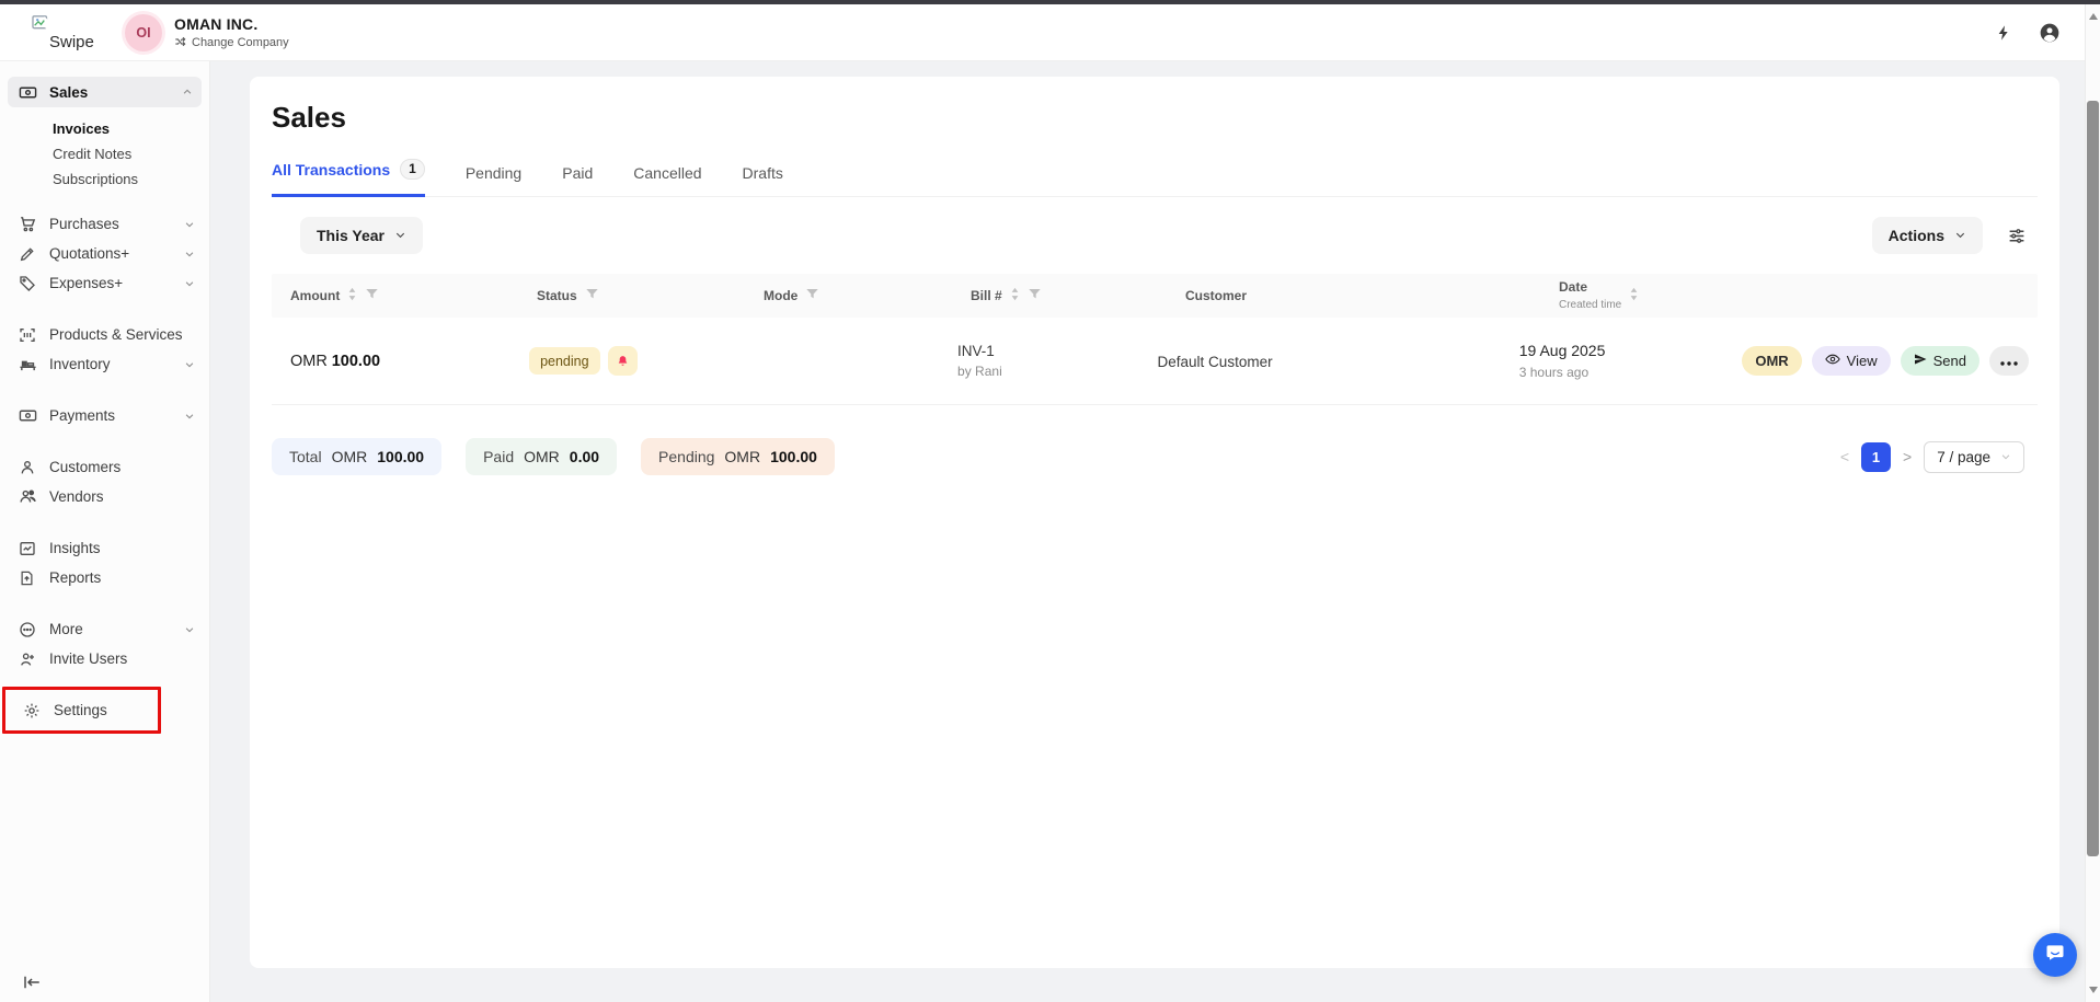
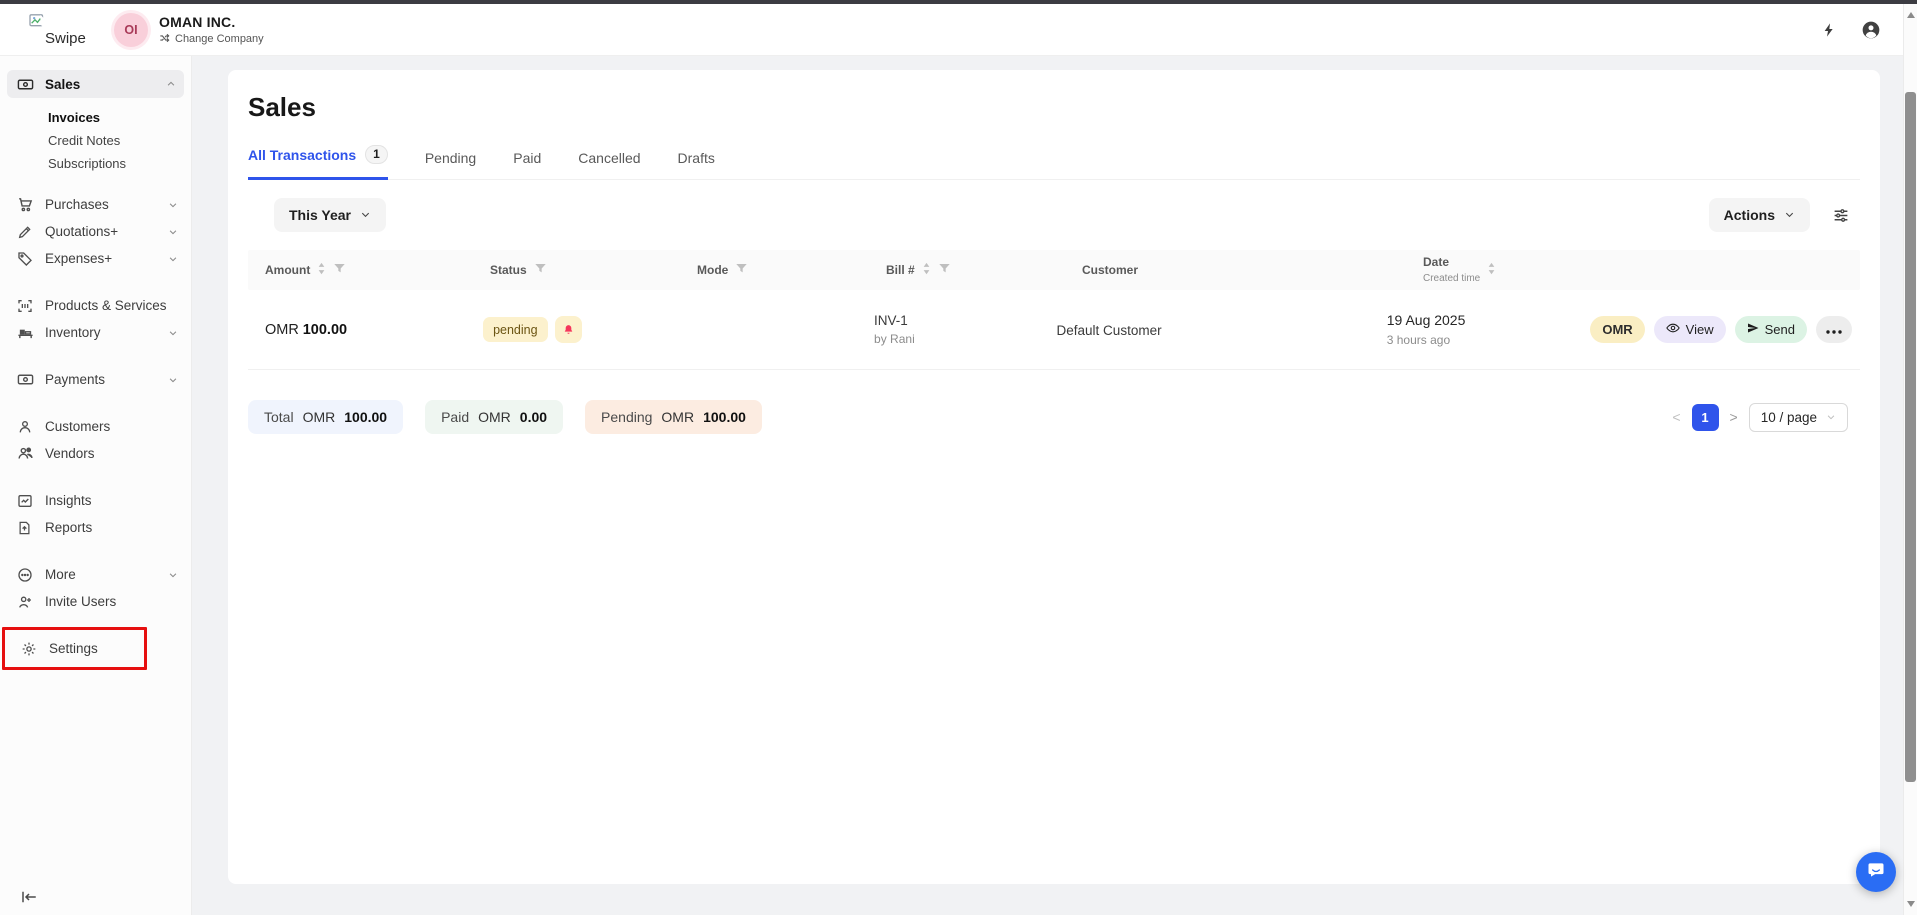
  Swipe
  OI
  OMAN INC.
  Change Company
  Sales
  Invoices
  Credit Notes
  Subscriptions
  Purchases
  Quotations+
  Expenses+
  Products & Services
  Inventory
  Payments
  Customers
  Vendors
  Insights
  Reports
  More
  Invite Users
  Settings
  Sales
  All Transactions
  1
  Pending
  Paid
  Cancelled
  Drafts
  This Year
  Actions
  Amount
  Status
  Mode
  Bill #
  Customer
  Date
  Created time
  OMR 100.00
  pending
  INV-1
  by Rani
  Default Customer
  19 Aug 2025
  3 hours ago
  OMR
  View
  Send
  Total
  OMR
  100.00
  Paid
  OMR
  0.00
  Pending
  OMR
  100.00
  <
  1
  >
- 7 / page
+ 10 / page
